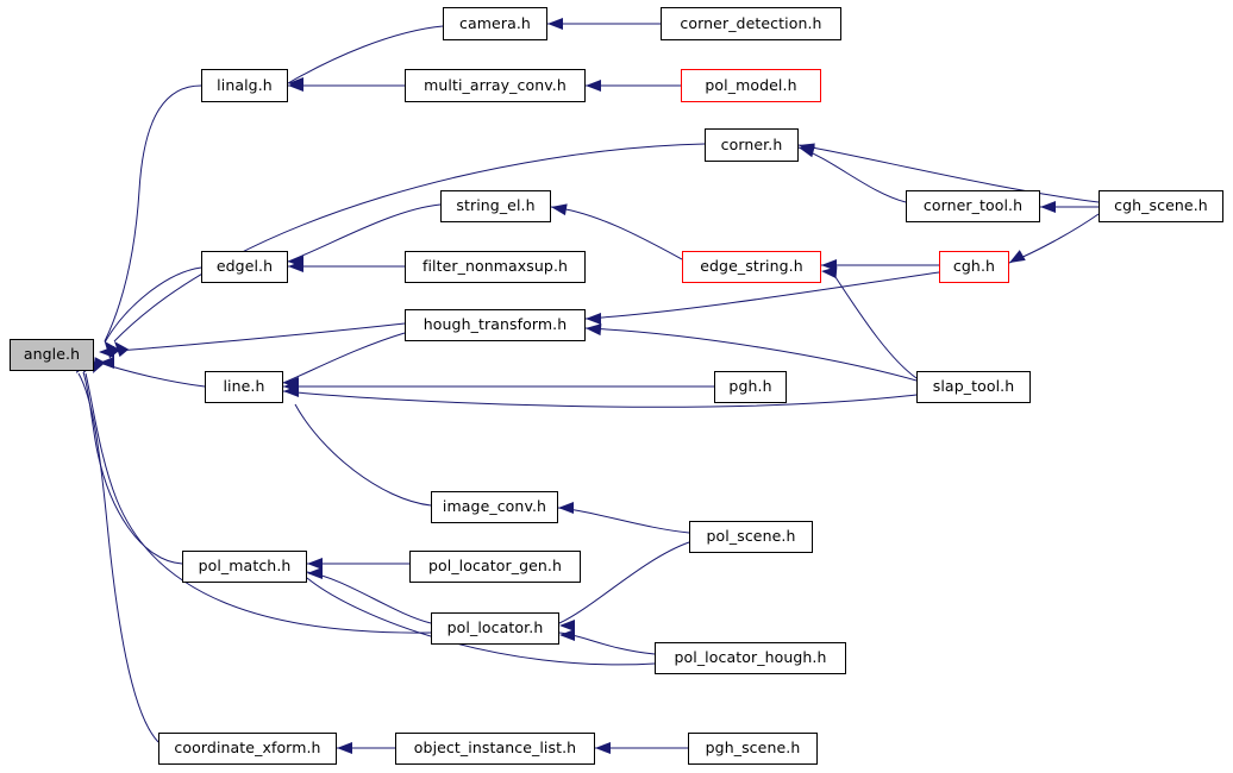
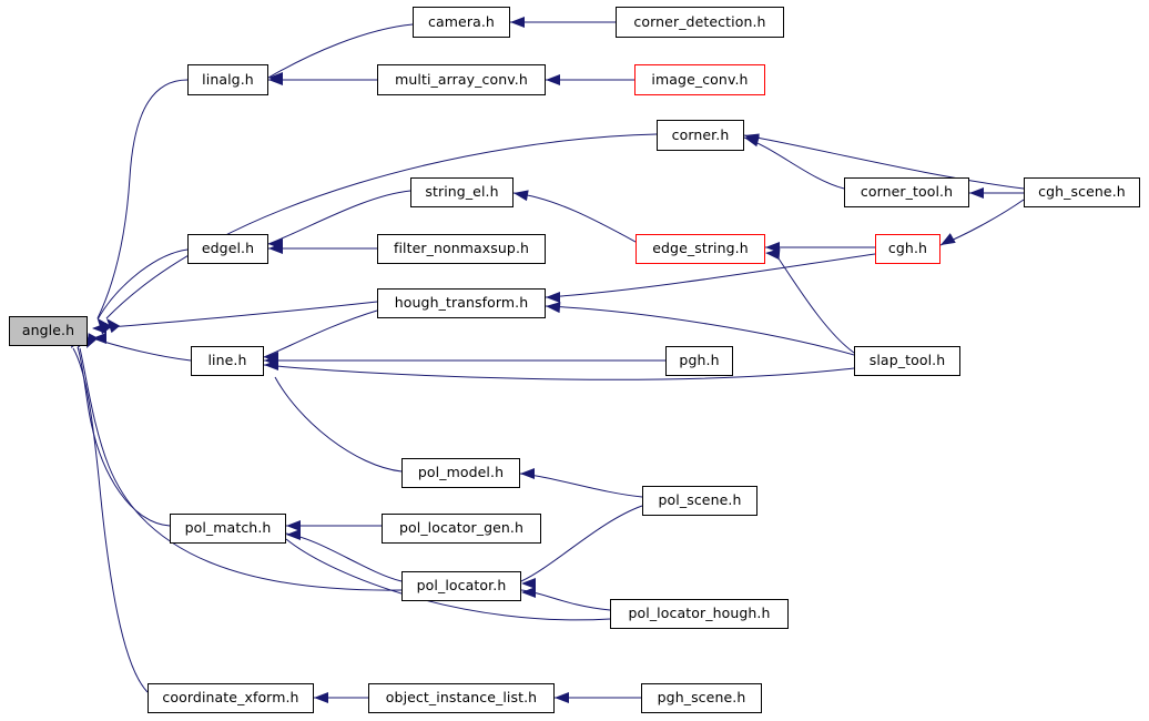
  angle.h
  linalg.h
  camera.h
  multi_array_conv.h
  corner_detection.h
- pol_model.h
+ image_conv.h
  corner.h
  string_el.h
  corner_tool.h
  cgh_scene.h
  edgel.h
  filter_nonmaxsup.h
  edge_string.h
  cgh.h
  hough_transform.h
  line.h
  pgh.h
  slap_tool.h
- image_conv.h
+ pol_model.h
  pol_scene.h
  pol_match.h
  pol_locator_gen.h
  pol_locator.h
  pol_locator_hough.h
  coordinate_xform.h
  object_instance_list.h
  pgh_scene.h
